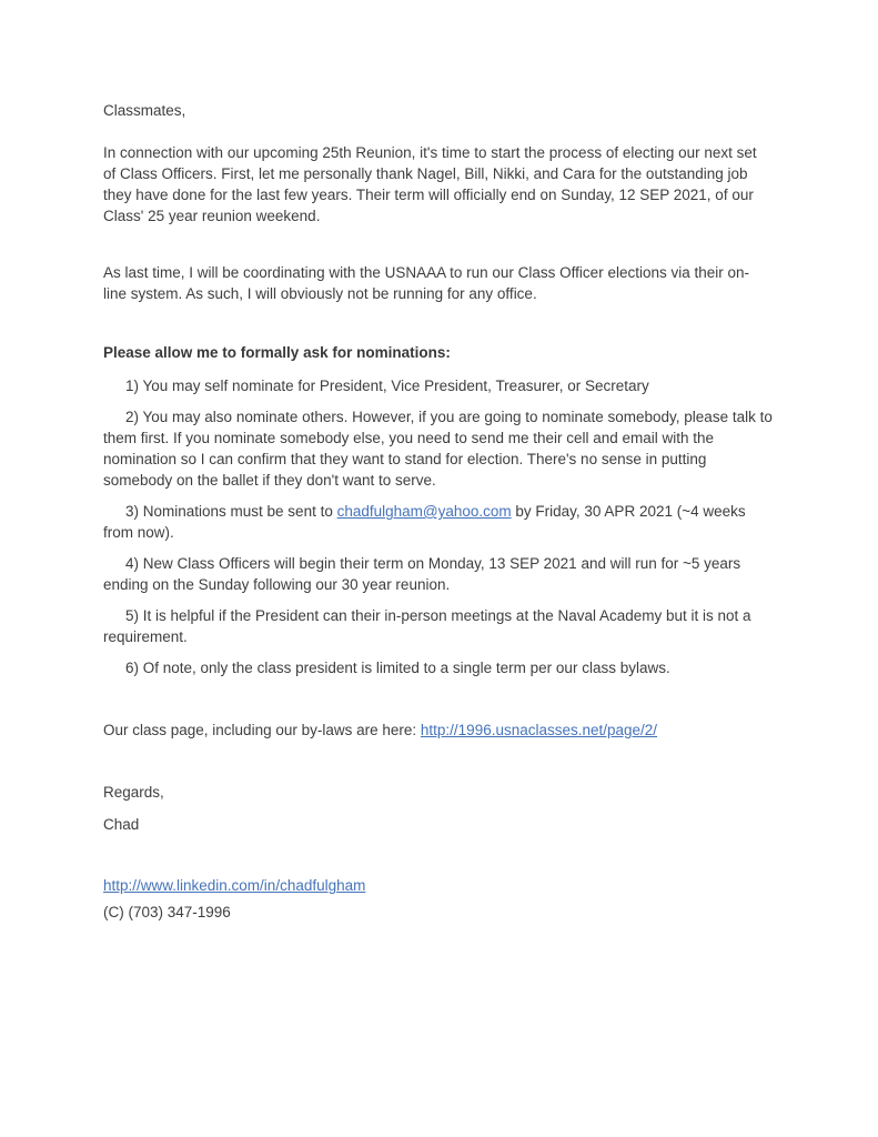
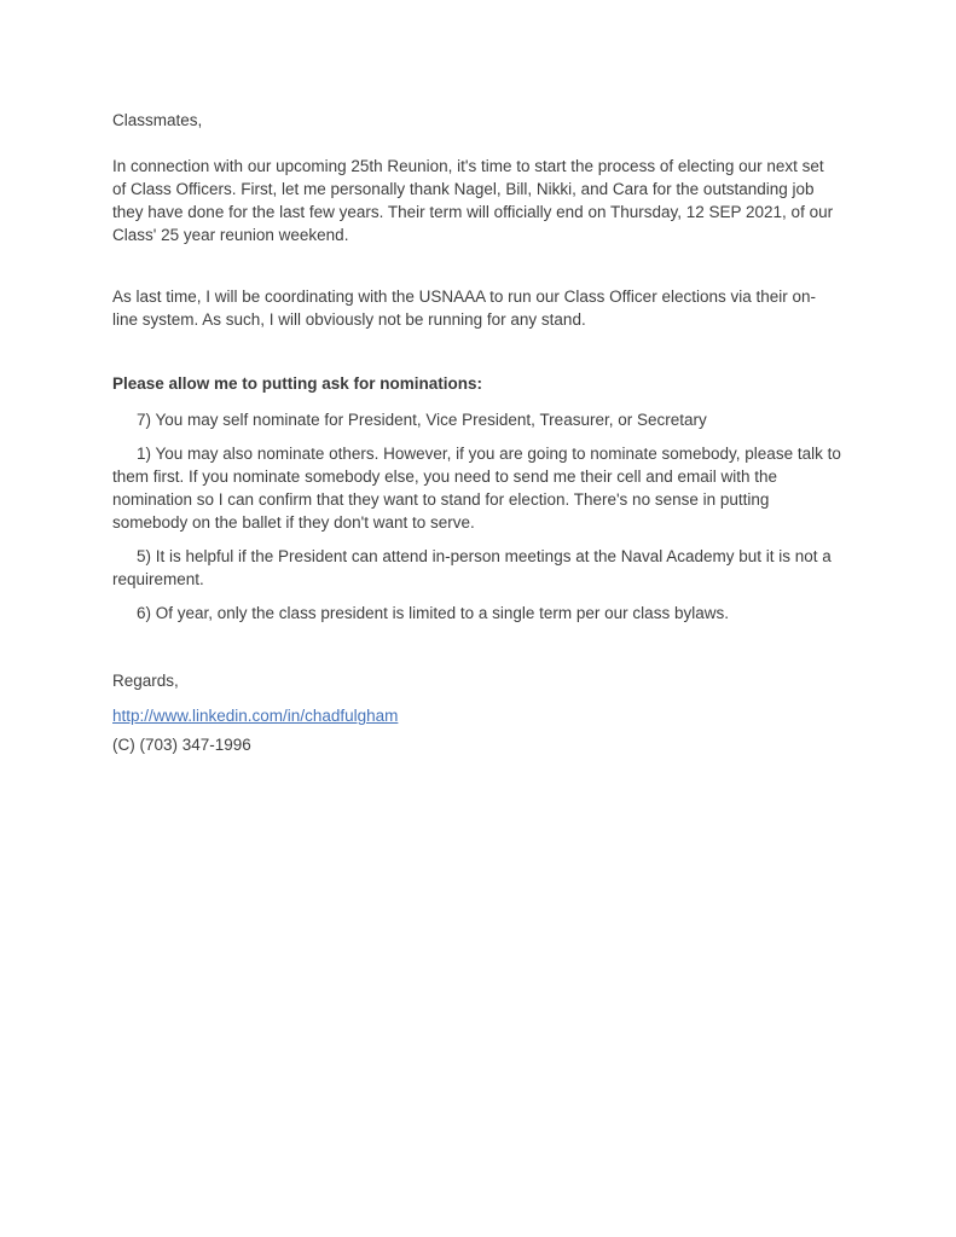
  Classmates,
- In connection with our upcoming 25th Reunion, it's time to start the process of electing our next set of Class Officers. First, let me personally thank Nagel, Bill, Nikki, and Cara for the outstanding job they have done for the last few years. Their term will officially end on Sunday, 12 SEP 2021, of our Class' 25 year reunion weekend.
+ In connection with our upcoming 25th Reunion, it's time to start the process of electing our next set of Class Officers. First, let me personally thank Nagel, Bill, Nikki, and Cara for the outstanding job they have done for the last few years. Their term will officially end on Thursday, 12 SEP 2021, of our Class' 25 year reunion weekend.
- As last time, I will be coordinating with the USNAAA to run our Class Officer elections via their on-line system. As such, I will obviously not be running for any office.
+ As last time, I will be coordinating with the USNAAA to run our Class Officer elections via their on-line system. As such, I will obviously not be running for any stand.
- Please allow me to formally ask for nominations:
+ Please allow me to putting ask for nominations:
- 1) You may self nominate for President, Vice President, Treasurer, or Secretary
+ 7) You may self nominate for President, Vice President, Treasurer, or Secretary
- 2) You may also nominate others. However, if you are going to nominate somebody, please talk to them first. If you nominate somebody else, you need to send me their cell and email with the nomination so I can confirm that they want to stand for election. There's no sense in putting somebody on the ballet if they don't want to serve.
+ 1) You may also nominate others. However, if you are going to nominate somebody, please talk to them first. If you nominate somebody else, you need to send me their cell and email with the nomination so I can confirm that they want to stand for election. There's no sense in putting somebody on the ballet if they don't want to serve.
- 3) Nominations must be sent to chadfulgham@yahoo.com by Friday, 30 APR 2021 (~4 weeks from now).
- 4) New Class Officers will begin their term on Monday, 13 SEP 2021 and will run for ~5 years ending on the Sunday following our 30 year reunion.
- 5) It is helpful if the President can their in-person meetings at the Naval Academy but it is not a requirement.
+ 5) It is helpful if the President can attend in-person meetings at the Naval Academy but it is not a requirement.
- 6) Of note, only the class president is limited to a single term per our class bylaws.
+ 6) Of year, only the class president is limited to a single term per our class bylaws.
- Our class page, including our by-laws are here: http://1996.usnaclasses.net/page/2/
  Regards,
- Chad
  http://www.linkedin.com/in/chadfulgham
  (C) (703) 347-1996
